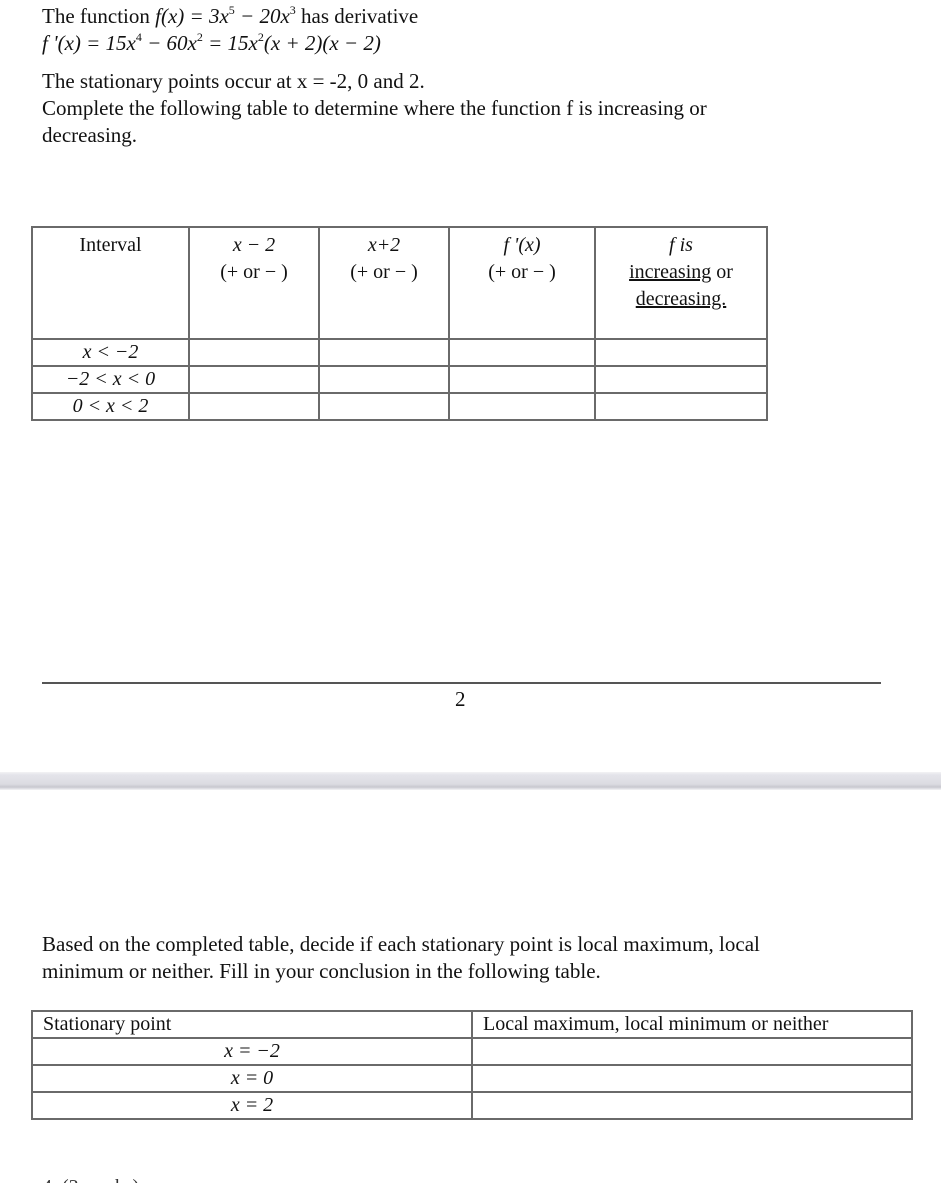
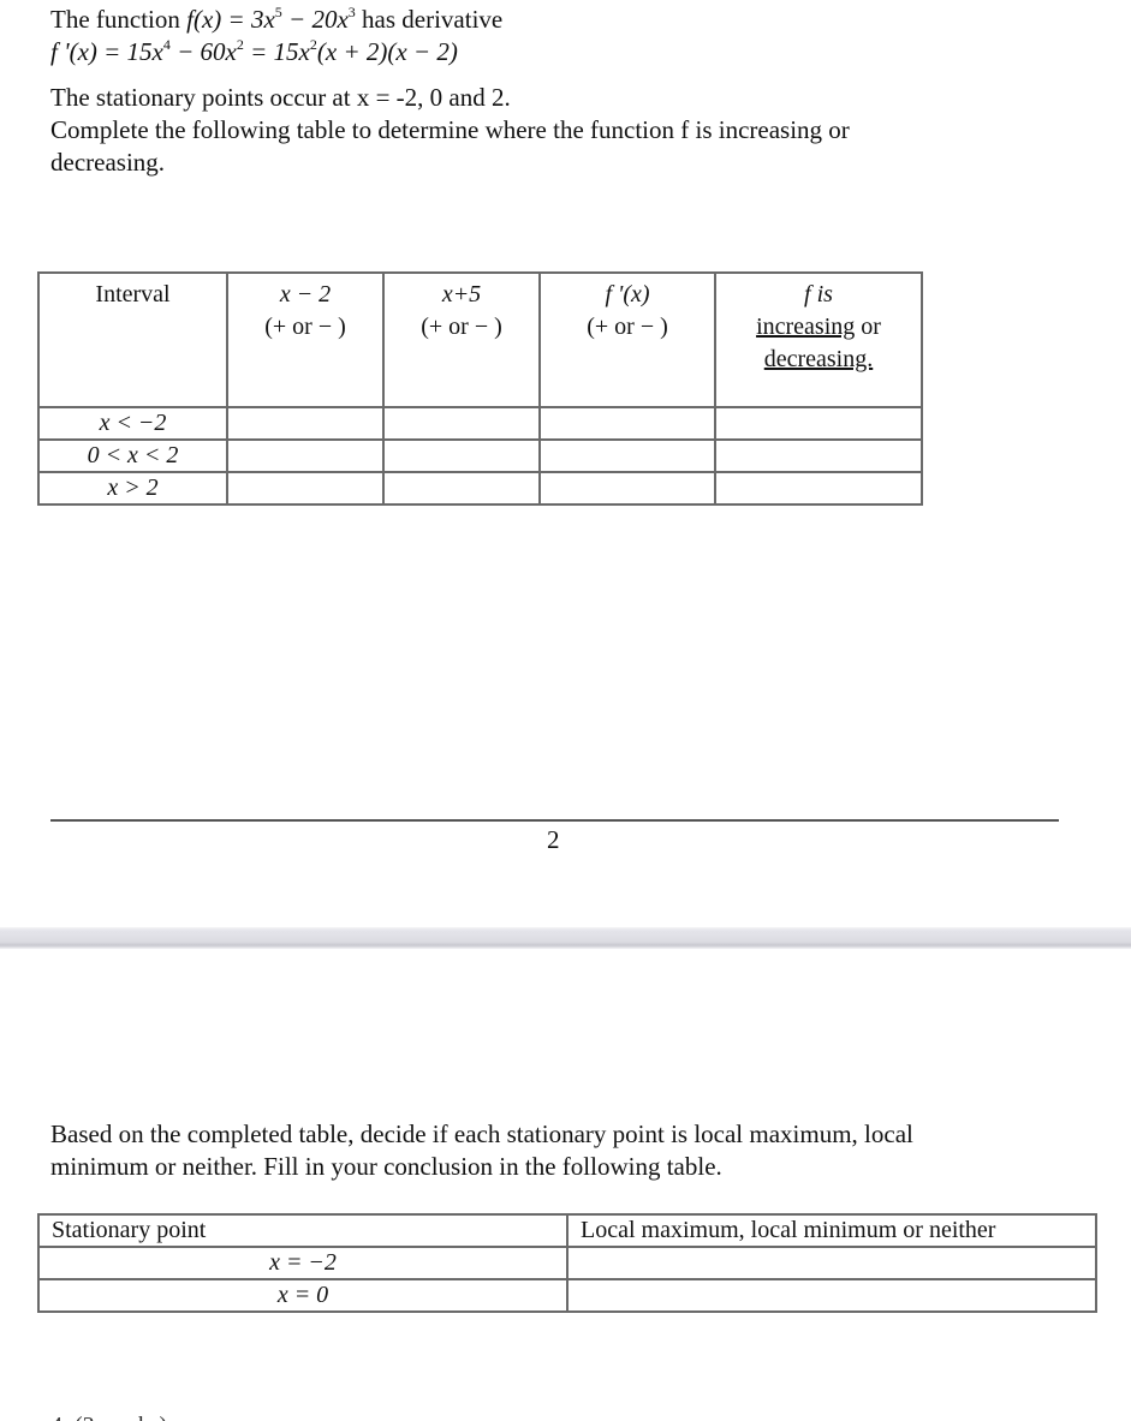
  The function f(x) = 3x5 − 20x3 has derivative
  f '(x) = 15x4 − 60x2 = 15x2(x + 2)(x − 2)
  The stationary points occur at x = -2, 0 and 2.
  Complete the following table to determine where the function f is increasing or
  decreasing.
- Interval	x − 2(+ or − )	x+2(+ or − )	f '(x)(+ or − )	f isincreasing ordecreasing.
+ Interval	x − 2(+ or − )	x+5(+ or − )	f '(x)(+ or − )	f isincreasing ordecreasing.
  x < −2
- −2 < x < 0
  0 < x < 2
+ x > 2
  2
  Based on the completed table, decide if each stationary point is local maximum, local
  minimum or neither. Fill in your conclusion in the following table.
  Stationary point	Local maximum, local minimum or neither
  x = −2
  x = 0
- x = 2
